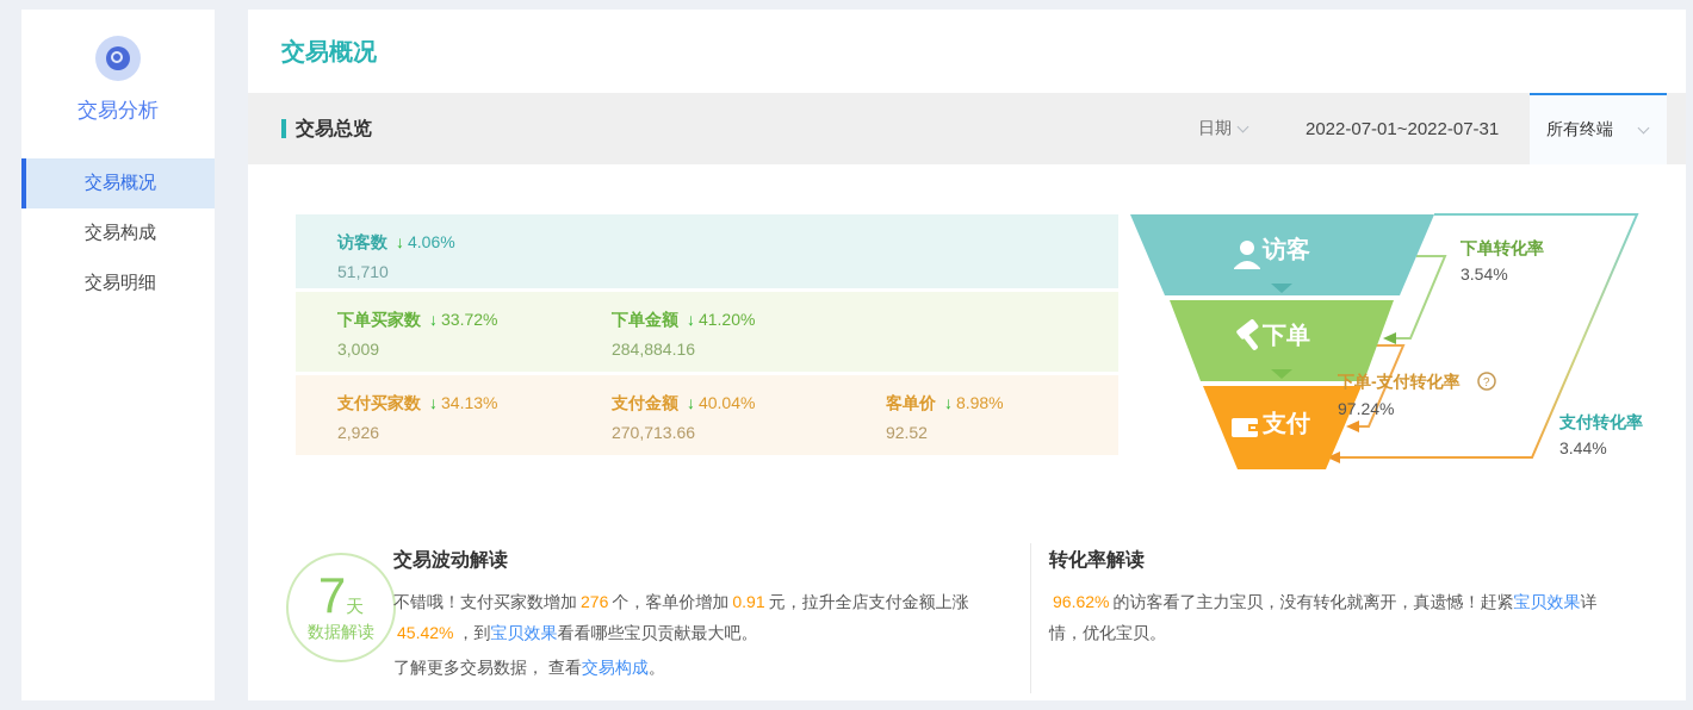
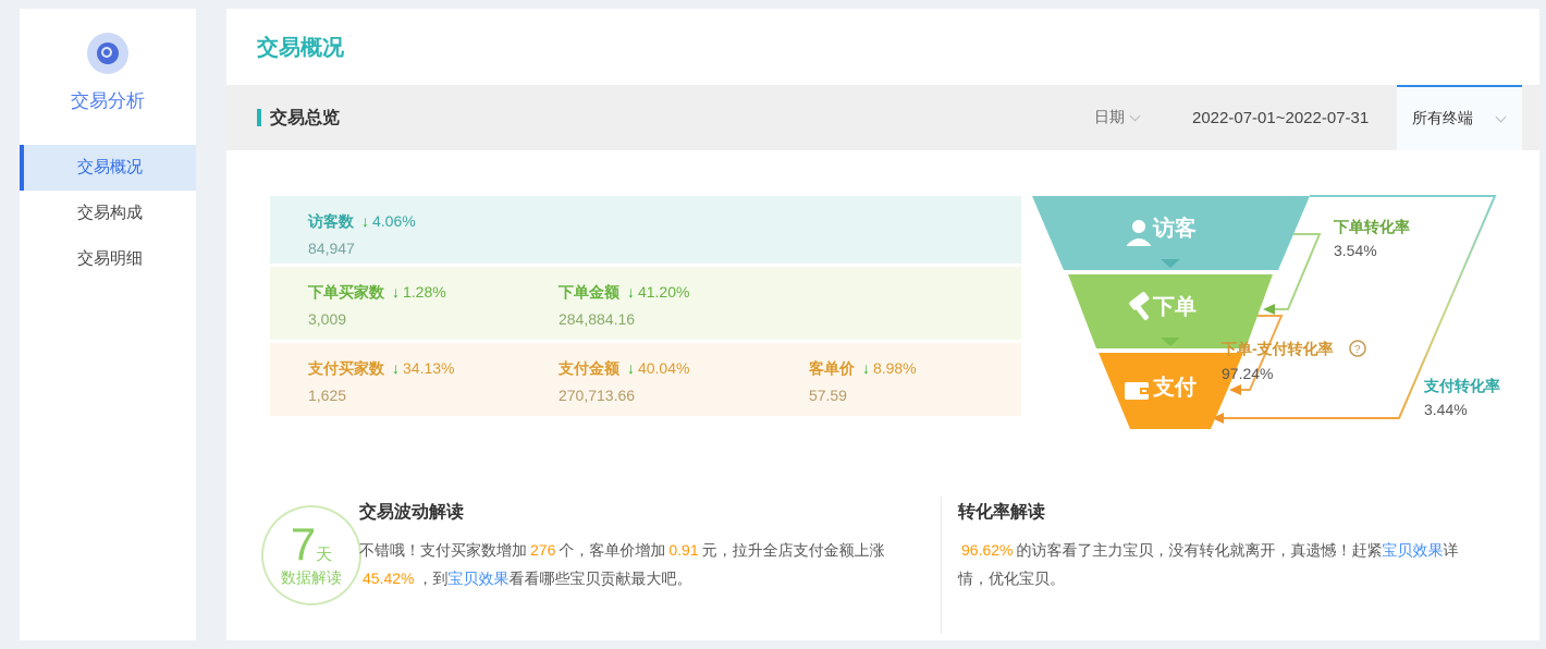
  交易分析
  交易概况
  交易构成
  交易明细
  交易概况
  交易总览
  日期
  2022-07-01~2022-07-31
  所有终端
  访客数 ↓ 4.06%
- 51,710
+ 84,947
- 下单买家数 ↓ 33.72%
+ 下单买家数 ↓ 1.28%
  3,009
  下单金额 ↓ 41.20%
  284,884.16
  支付买家数 ↓ 34.13%
- 2,926
+ 1,625
  支付金额 ↓ 40.04%
  270,713.66
  客单价 ↓ 8.98%
- 92.52
+ 57.59
  访客
  下单
  支付
  下单转化率
  3.54%
  下单-支付转化率
  ?
  97.24%
  支付转化率
  3.44%
  7天
  数据解读
  交易波动解读
  不错哦！支付买家数增加 276 个，客单价增加 0.91 元，拉升全店支付金额上涨45.42% ，到宝贝效果看看哪些宝贝贡献最大吧。
- 了解更多交易数据， 查看交易构成。
  转化率解读
  96.62% 的访客看了主力宝贝，没有转化就离开，真遗憾！赶紧宝贝效果详情，优化宝贝。
